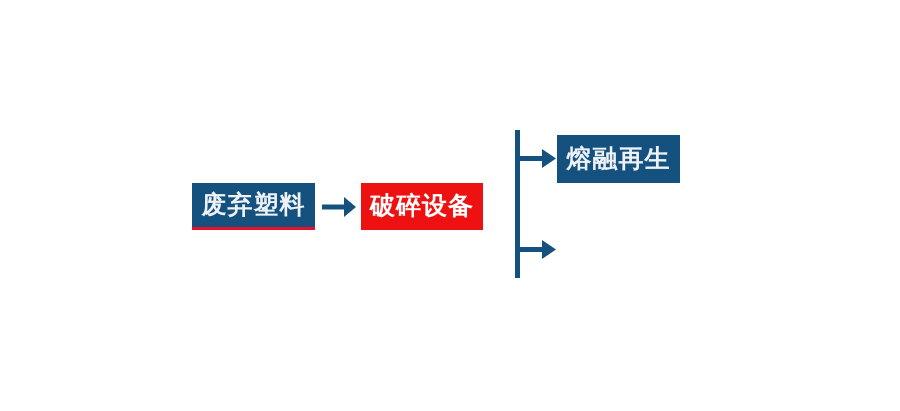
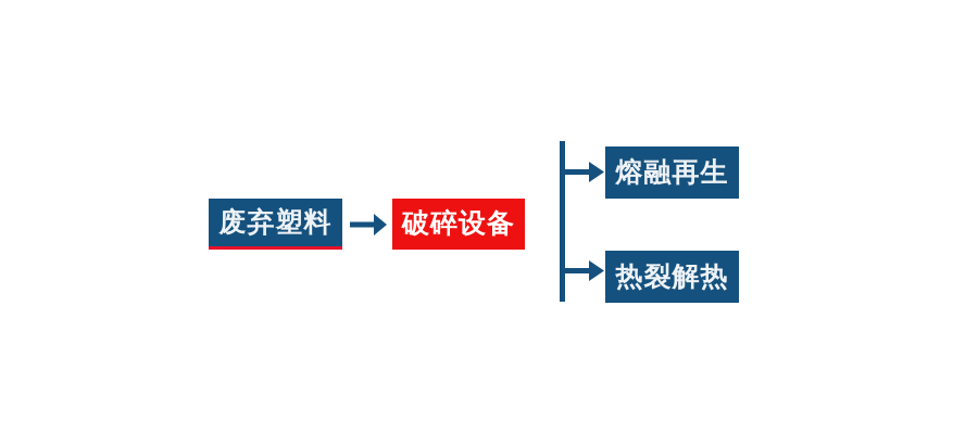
  废弃塑料
  破碎设备
  熔融再生
+ 热裂解热
